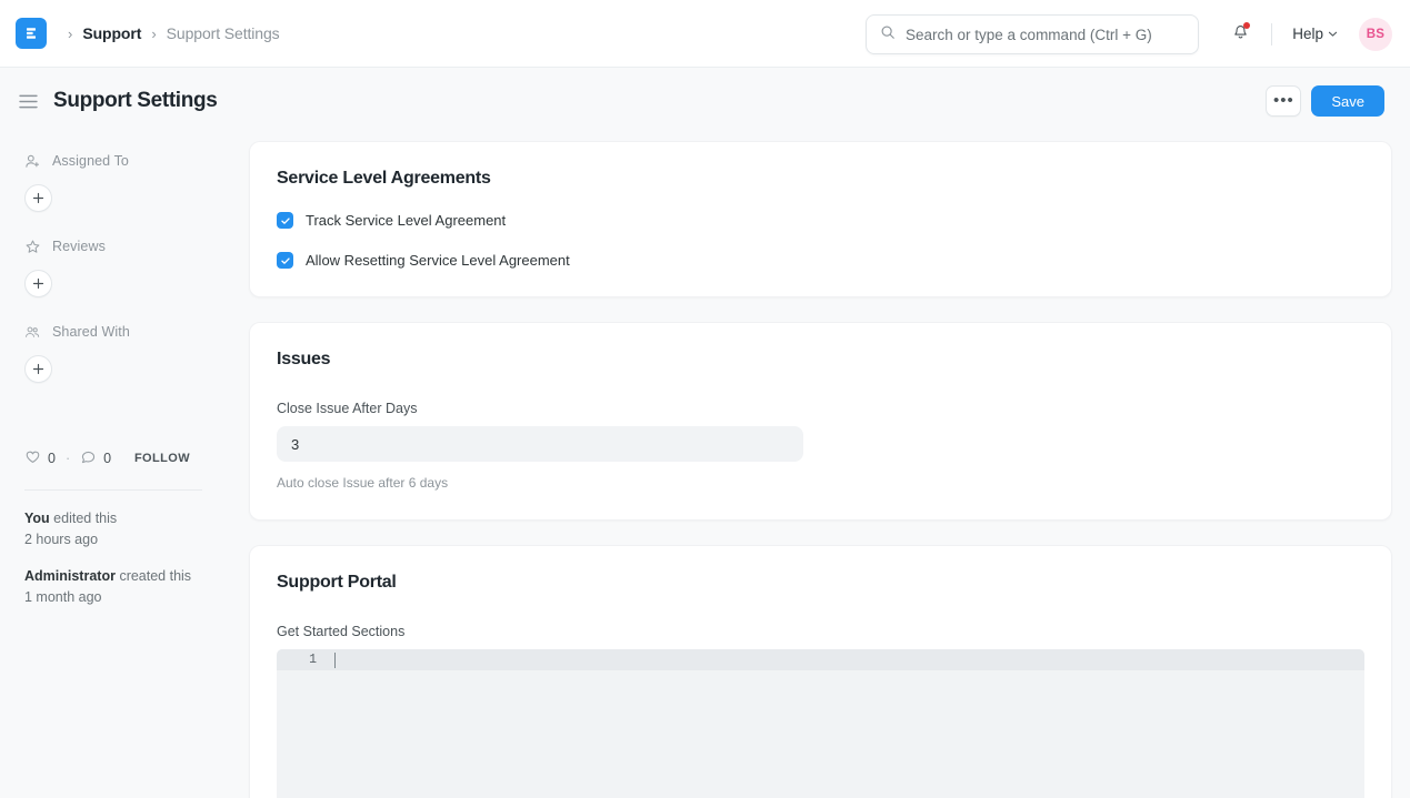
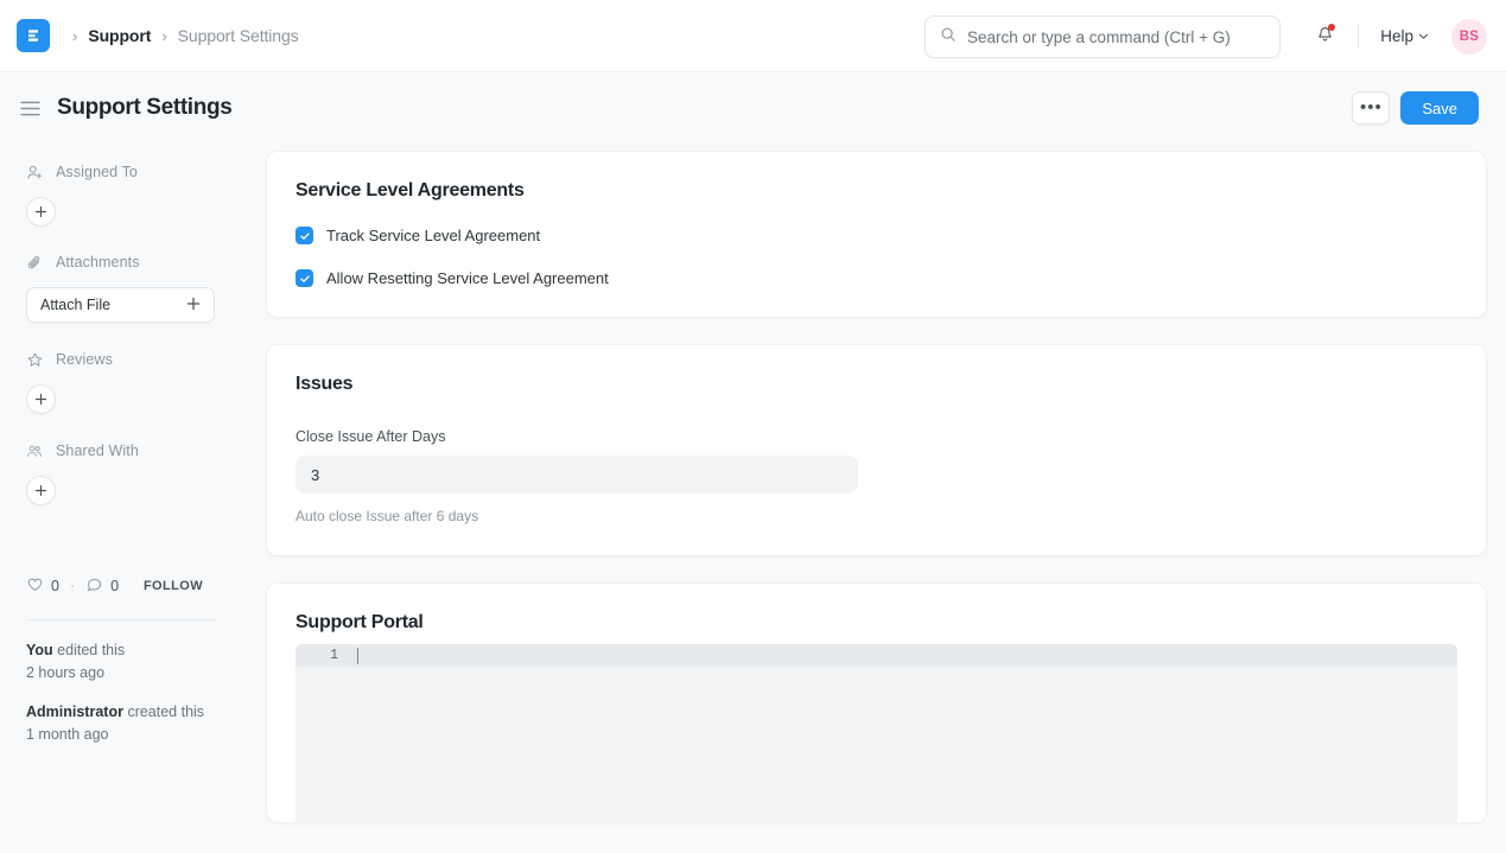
  ›
  Support
  ›
  Support Settings
  Search or type a command (Ctrl + G)
  Help
  BS
  Support Settings
  •••
  Save
  Assigned To
+ Attachments
+ Attach File
  Reviews
  Shared With
  0
  ·
  0
  FOLLOW
  You edited this
  2 hours ago
  Administrator created this
  1 month ago
  Service Level Agreements
  Track Service Level Agreement
  Allow Resetting Service Level Agreement
  Issues
  Close Issue After Days
  3
  Auto close Issue after 6 days
  Support Portal
- Get Started Sections
  1
